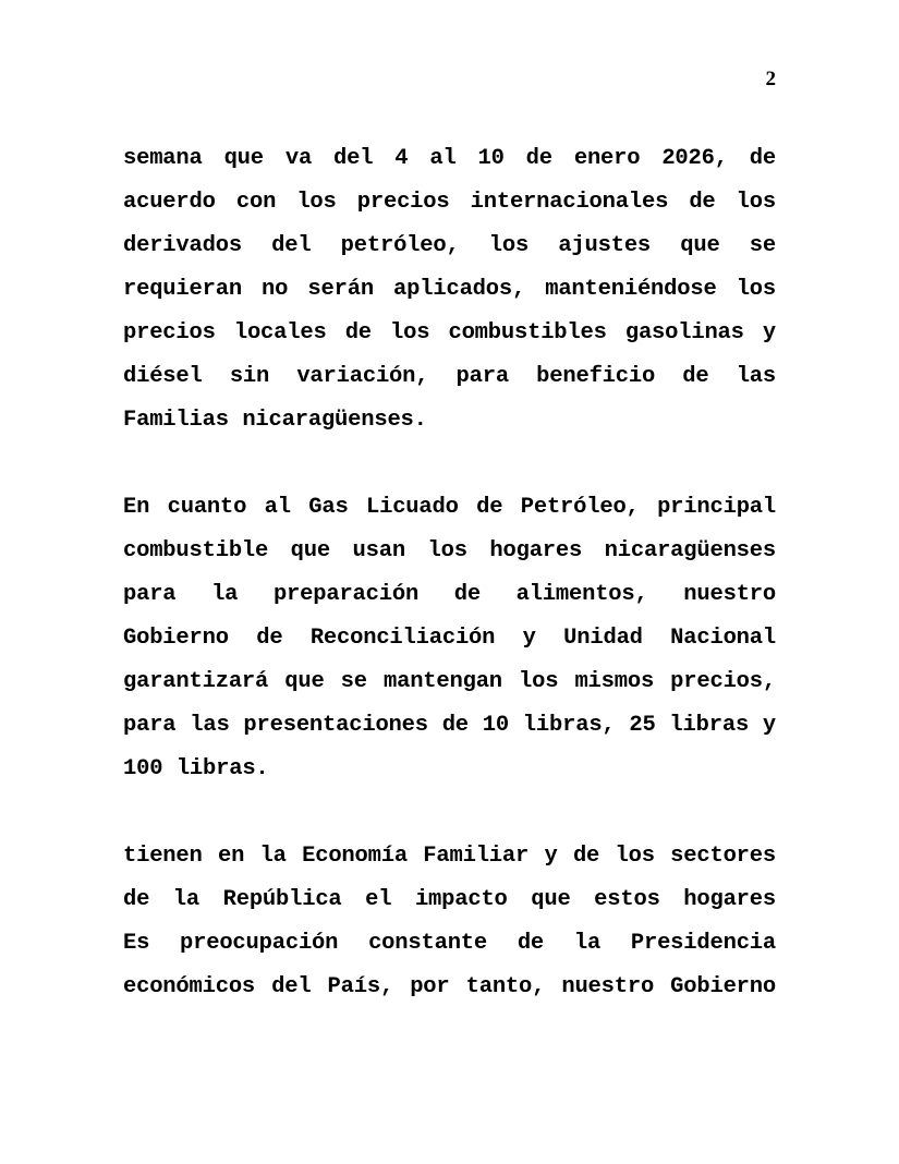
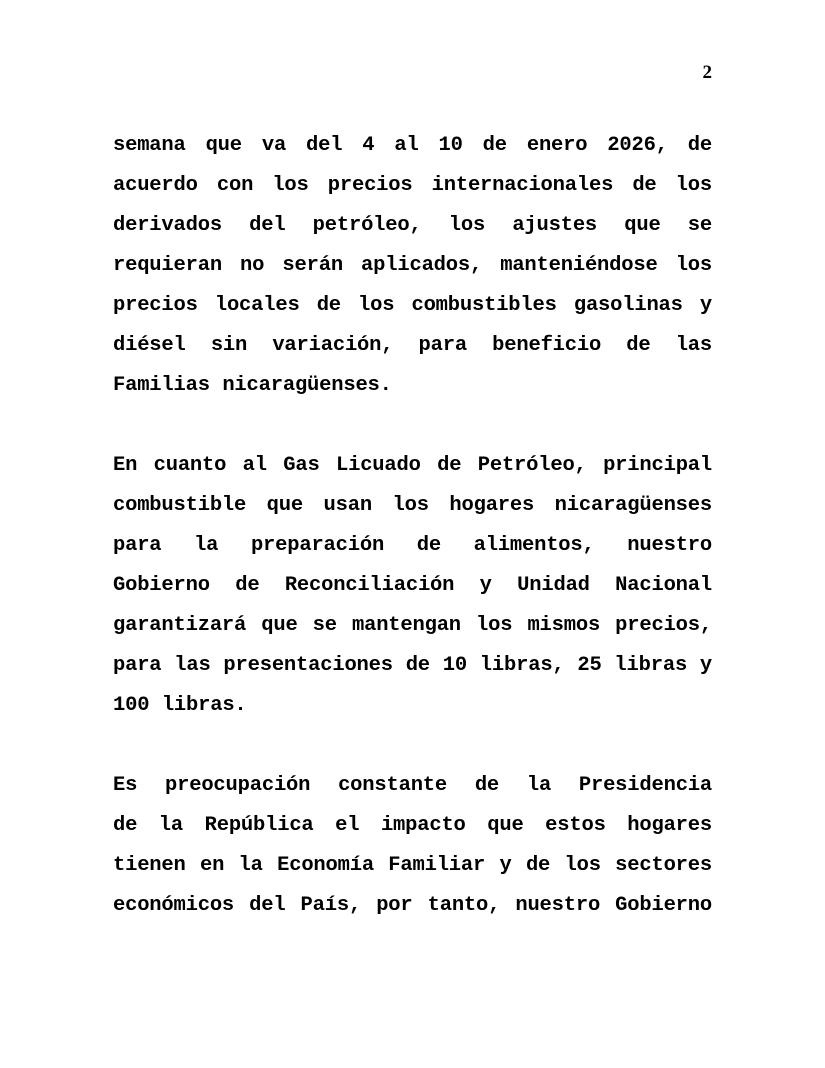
  2
  semana que va del 4 al 10 de enero 2026, de
  acuerdo con los precios internacionales de los
  derivados del petróleo, los ajustes que se
  requieran no serán aplicados, manteniéndose los
  precios locales de los combustibles gasolinas y
  diésel sin variación, para beneficio de las
  Familias nicaragüenses.
  En cuanto al Gas Licuado de Petróleo, principal
  combustible que usan los hogares nicaragüenses
  para la preparación de alimentos, nuestro
  Gobierno de Reconciliación y Unidad Nacional
  garantizará que se mantengan los mismos precios,
  para las presentaciones de 10 libras, 25 libras y
  100 libras.
- tienen en la Economía Familiar y de los sectores
+ Es preocupación constante de la Presidencia
  de la República el impacto que estos hogares
- Es preocupación constante de la Presidencia
+ tienen en la Economía Familiar y de los sectores
  económicos del País, por tanto, nuestro Gobierno
